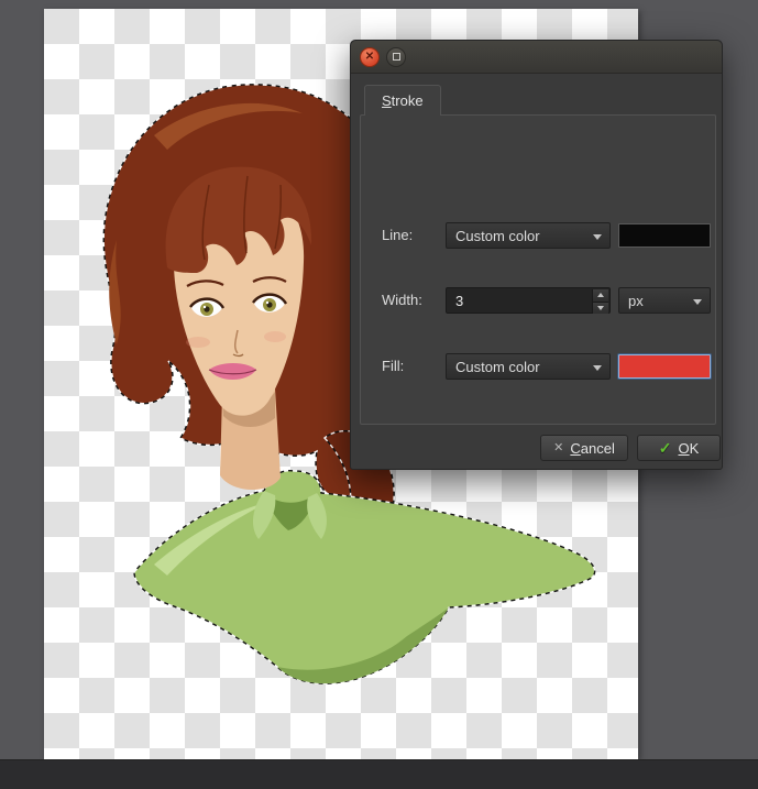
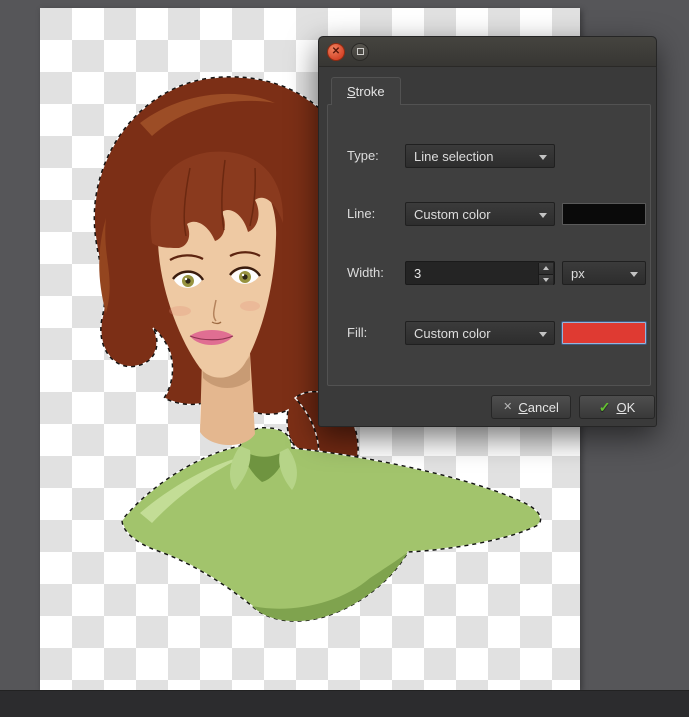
  ✕
  Stroke
+ Type:
+ Line selection
  Line:
  Custom color
  Width:
  3
  px
  Fill:
  Custom color
  ✕
  Cancel
  ✓
  OK
